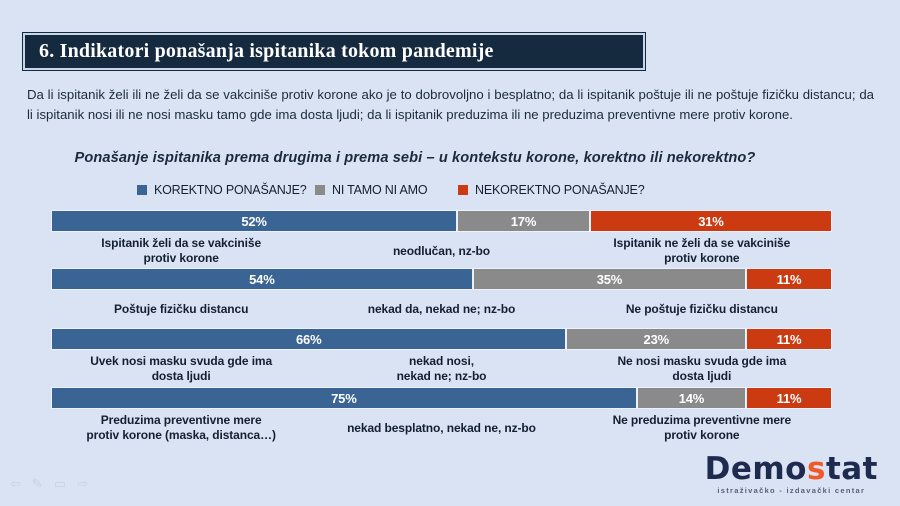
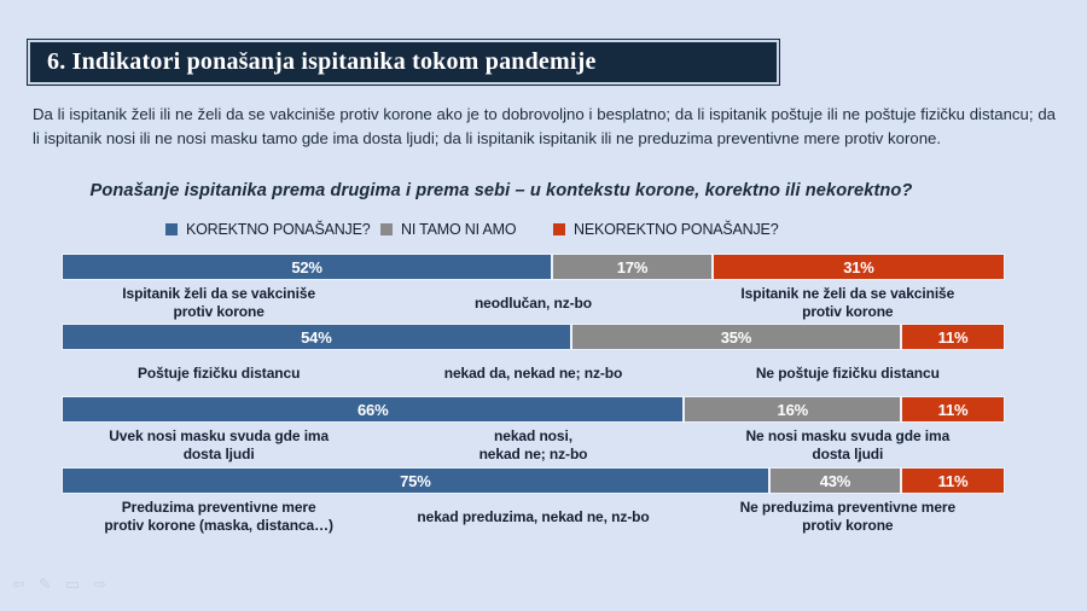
  6. Indikatori ponašanja ispitanika tokom pandemije
- Da li ispitanik želi ili ne želi da se vakciniše protiv korone ako je to dobrovoljno i besplatno; da li ispitanik poštuje ili ne poštuje fizičku distancu; da li ispitanik nosi ili ne nosi masku tamo gde ima dosta ljudi; da li ispitanik preduzima ili ne preduzima preventivne mere protiv korone.
+ Da li ispitanik želi ili ne želi da se vakciniše protiv korone ako je to dobrovoljno i besplatno; da li ispitanik poštuje ili ne poštuje fizičku distancu; da li ispitanik nosi ili ne nosi masku tamo gde ima dosta ljudi; da li ispitanik ispitanik ili ne preduzima preventivne mere protiv korone.
  Ponašanje ispitanika prema drugima i prema sebi – u kontekstu korone, korektno ili nekorektno?
  KOREKTNO PONAŠANJE?
  NI TAMO NI AMO
  NEKOREKTNO PONAŠANJE?
  52%
  17%
  31%
  Ispitanik želi da se vakciniše
  protiv korone
  neodlučan, nz-bo
  Ispitanik ne želi da se vakciniše
  protiv korone
  54%
  35%
  11%
  Poštuje fizičku distancu
  nekad da, nekad ne; nz-bo
  Ne poštuje fizičku distancu
  66%
- 23%
+ 16%
  11%
  Uvek nosi masku svuda gde ima
  dosta ljudi
  nekad nosi,
  nekad ne; nz-bo
  Ne nosi masku svuda gde ima
  dosta ljudi
  75%
- 14%
+ 43%
  11%
  Preduzima preventivne mere
  protiv korone (maska, distanca…)
- nekad besplatno, nekad ne, nz-bo
+ nekad preduzima, nekad ne, nz-bo
  Ne preduzima preventivne mere
  protiv korone
- Demostat
- istraživačko - izdavački centar
